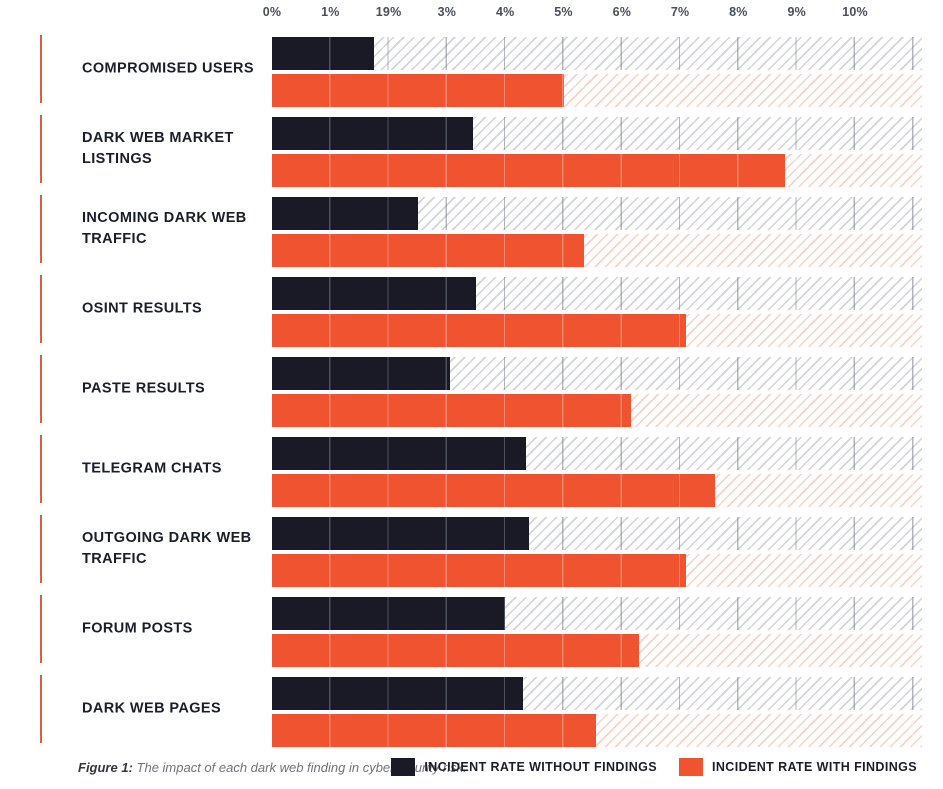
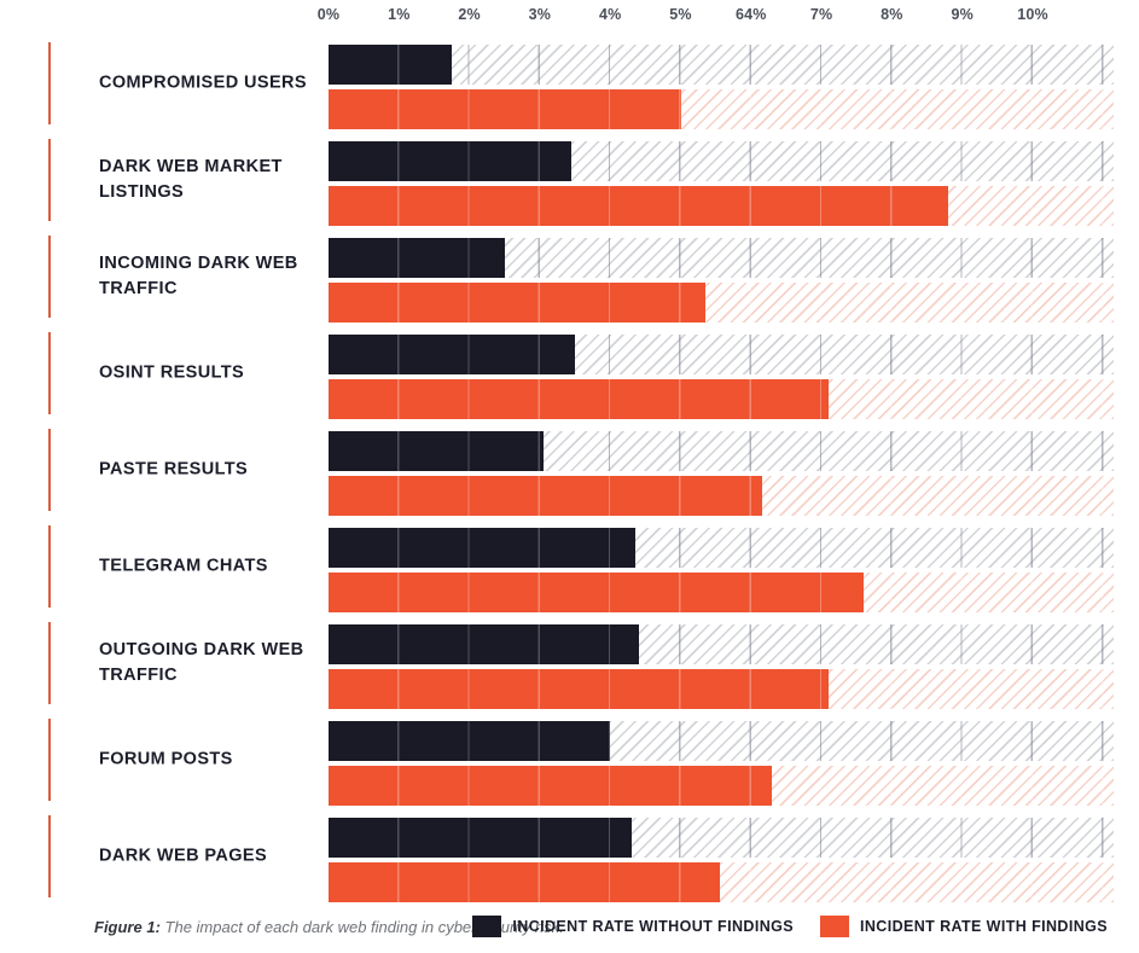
  0%
  1%
- 19%
+ 2%
  3%
  4%
  5%
- 6%
+ 64%
  7%
  8%
  9%
  10%
  COMPROMISED USERS
  DARK WEB MARKET LISTINGS
  INCOMING DARK WEB TRAFFIC
  OSINT RESULTS
  PASTE RESULTS
  TELEGRAM CHATS
  OUTGOING DARK WEB TRAFFIC
  FORUM POSTS
  DARK WEB PAGES
  Figure 1: The impact of each dark web finding in cybeurity risk.
  INCIDENT RATE WITHOUT FINDINGS
  INCIDENT RATE WITH FINDINGS
